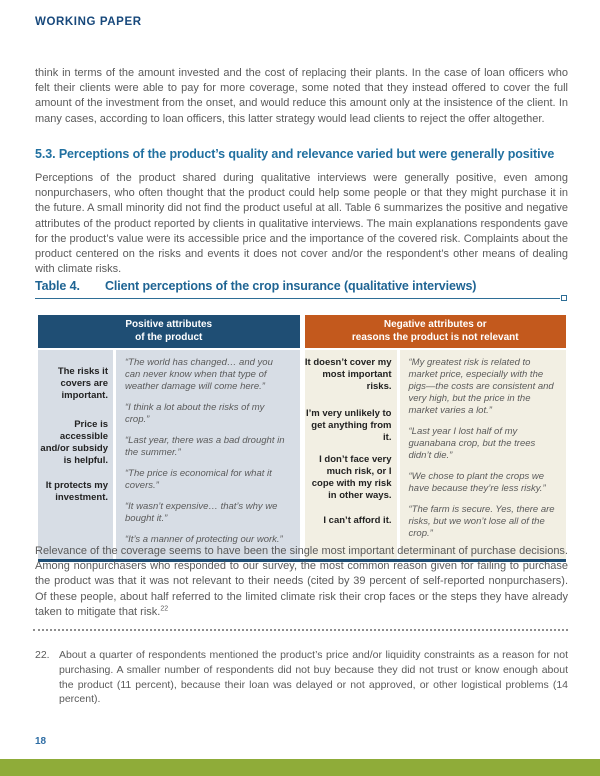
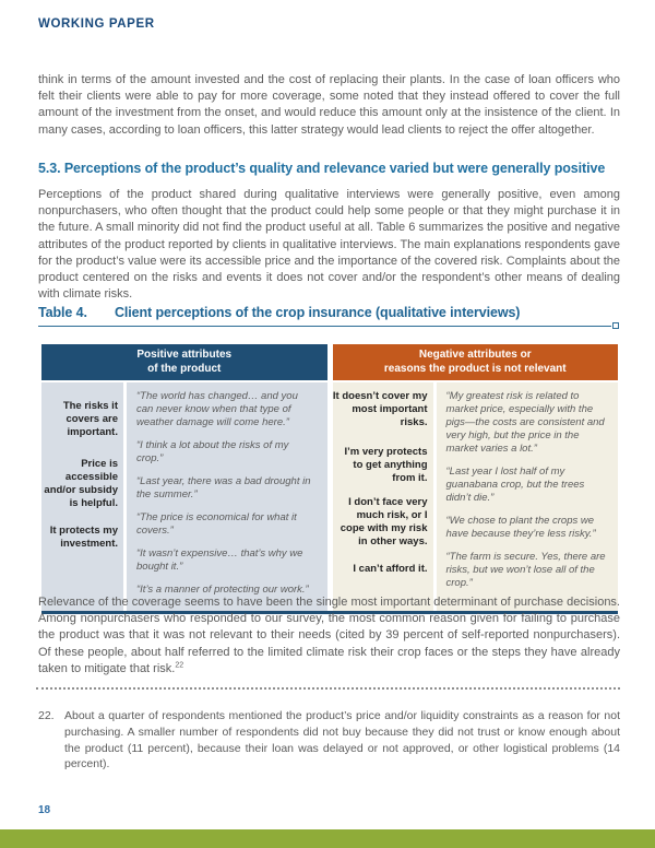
  WORKING PAPER
  think in terms of the amount invested and the cost of replacing their plants. In the case of loan officers who felt their clients were able to pay for more coverage, some noted that they instead offered to cover the full amount of the investment from the onset, and would reduce this amount only at the insistence of the client. In many cases, according to loan officers, this latter strategy would lead clients to reject the offer altogether.
  5.3. Perceptions of the product’s quality and relevance varied but were generally positive
  Perceptions of the product shared during qualitative interviews were generally positive, even among nonpurchasers, who often thought that the product could help some people or that they might purchase it in the future. A small minority did not find the product useful at all. Table 6 summarizes the positive and negative attributes of the product reported by clients in qualitative interviews. The main explanations respondents gave for the product’s value were its accessible price and the importance of the covered risk. Complaints about the product centered on the risks and events it does not cover and/or the respondent’s other means of dealing with climate risks.
  Table 4.
  Client perceptions of the crop insurance (qualitative interviews)
  Positive attributes
  of the product
  The risks it covers are important.
  Price is accessible and/or subsidy is helpful.
  It protects my investment.
  “The world has changed… and you can never know when that type of weather damage will come here.”
  “I think a lot about the risks of my crop.”
  “Last year, there was a bad drought in the summer.”
  “The price is economical for what it covers.”
  “It wasn’t expensive… that’s why we bought it.”
  “It’s a manner of protecting our work.”
  Negative attributes or
  reasons the product is not relevant
  It doesn’t cover my most important risks.
- I’m very unlikely to get anything from it.
+ I’m very protects to get anything from it.
  I don’t face very much risk, or I cope with my risk in other ways.
  I can’t afford it.
  “My greatest risk is related to market price, especially with the pigs—the costs are consistent and very high, but the price in the market varies a lot.”
  “Last year I lost half of my guanabana crop, but the trees didn’t die.”
  “We chose to plant the crops we have because they’re less risky.”
  “The farm is secure. Yes, there are risks, but we won’t lose all of the crop.”
  Relevance of the coverage seems to have been the single most important determinant of purchase decisions. Among nonpurchasers who responded to our survey, the most common reason given for failing to purchase the product was that it was not relevant to their needs (cited by 39 percent of self-reported nonpurchasers). Of these people, about half referred to the limited climate risk their crop faces or the steps they have already taken to mitigate that risk.
  22.
  About a quarter of respondents mentioned the product’s price and/or liquidity constraints as a reason for not purchasing. A smaller number of respondents did not buy because they did not trust or know enough about the product (11 percent), because their loan was delayed or not approved, or other logistical problems (14 percent).
  18
